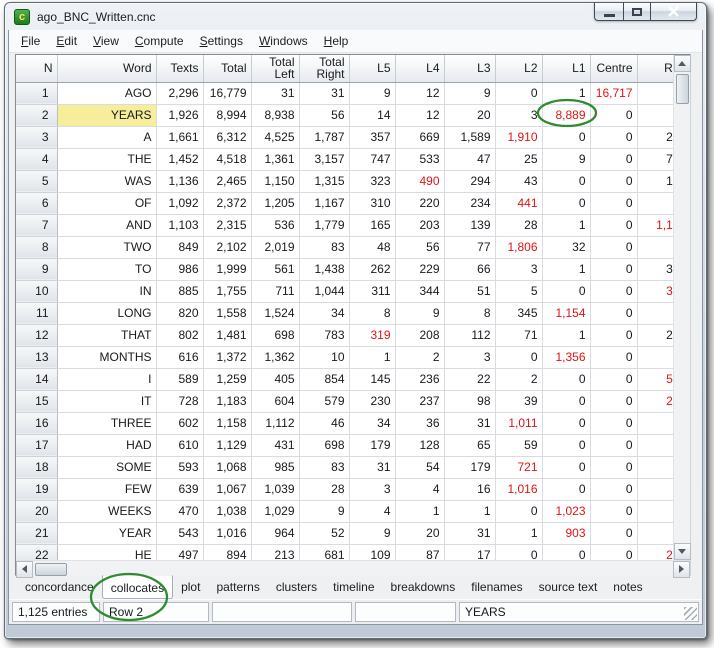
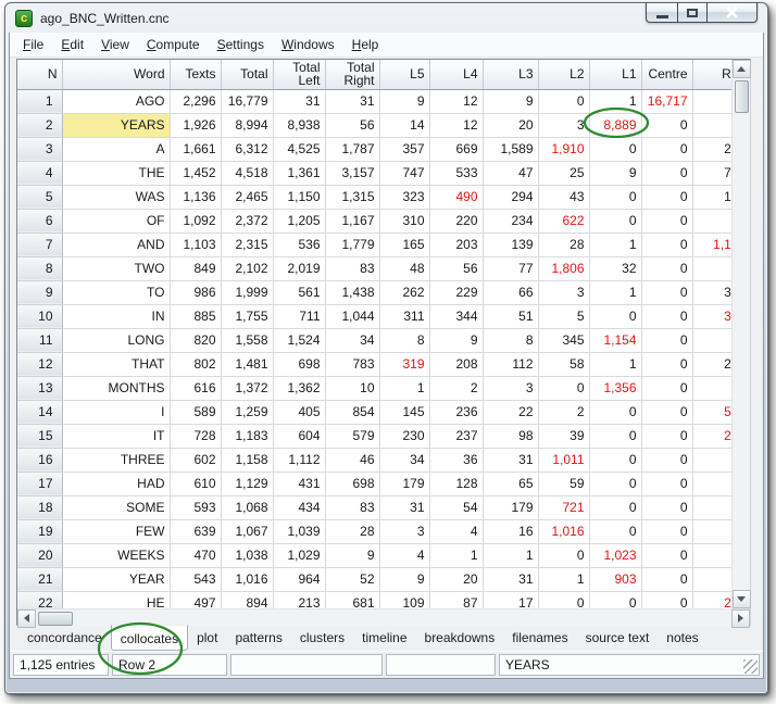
  c
  ago_BNC_Written.cnc
  File
  Edit
  View
  Compute
  Settings
  Windows
  Help
  N	Word	Texts	Total	TotalLeft	TotalRight	L5	L4	L3	L2	L1	Centre	R
  1	AGO	2,296	16,779	31	31	9	12	9	0	1	16,717
  2	YEARS	1,926	8,994	8,938	56	14	12	20	3	8,889	0
  3	A	1,661	6,312	4,525	1,787	357	669	1,589	1,910	0	0	2
  4	THE	1,452	4,518	1,361	3,157	747	533	47	25	9	0	7
  5	WAS	1,136	2,465	1,150	1,315	323	490	294	43	0	0	1
- 6	OF	1,092	2,372	1,205	1,167	310	220	234	441	0	0
+ 6	OF	1,092	2,372	1,205	1,167	310	220	234	622	0	0
  7	AND	1,103	2,315	536	1,779	165	203	139	28	1	0	1,1
  8	TWO	849	2,102	2,019	83	48	56	77	1,806	32	0
  9	TO	986	1,999	561	1,438	262	229	66	3	1	0	3
  10	IN	885	1,755	711	1,044	311	344	51	5	0	0	3
  11	LONG	820	1,558	1,524	34	8	9	8	345	1,154	0
- 12	THAT	802	1,481	698	783	319	208	112	71	1	0	2
+ 12	THAT	802	1,481	698	783	319	208	112	58	1	0	2
  13	MONTHS	616	1,372	1,362	10	1	2	3	0	1,356	0
  14	I	589	1,259	405	854	145	236	22	2	0	0	5
  15	IT	728	1,183	604	579	230	237	98	39	0	0	2
  16	THREE	602	1,158	1,112	46	34	36	31	1,011	0	0
  17	HAD	610	1,129	431	698	179	128	65	59	0	0
- 18	SOME	593	1,068	985	83	31	54	179	721	0	0
+ 18	SOME	593	1,068	434	83	31	54	179	721	0	0
  19	FEW	639	1,067	1,039	28	3	4	16	1,016	0	0
  20	WEEKS	470	1,038	1,029	9	4	1	1	0	1,023	0
  21	YEAR	543	1,016	964	52	9	20	31	1	903	0
  22	HE	497	894	213	681	109	87	17	0	0	0	2
  concordance
  collocates
  plot
  patterns
  clusters
  timeline
  breakdowns
  filenames
  source text
  notes
  1,125 entries
  Row 2
  YEARS
